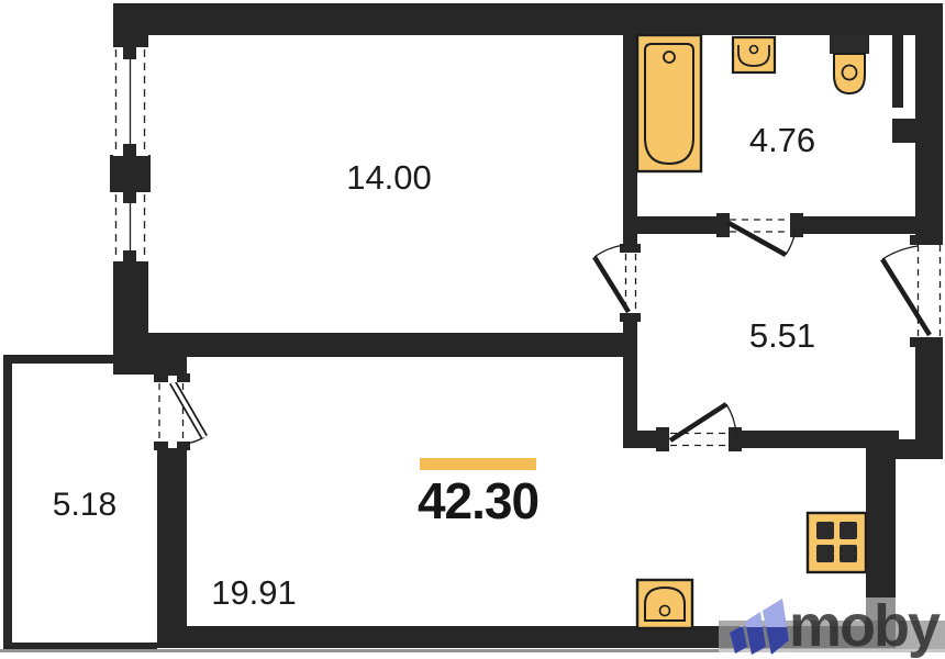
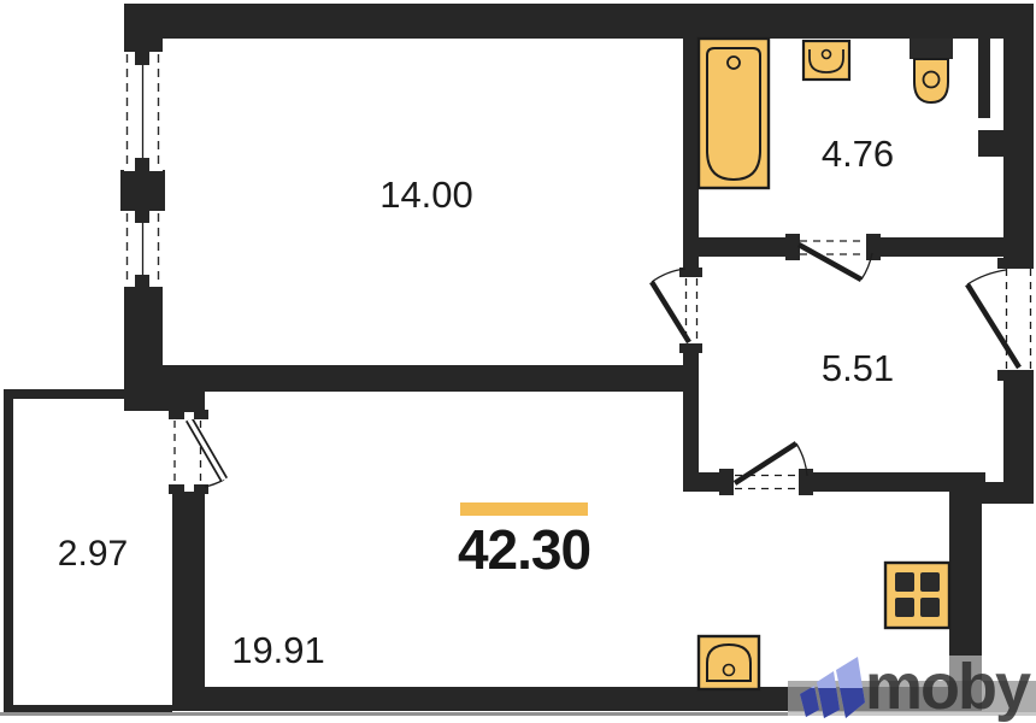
  14.00
  4.76
  5.51
- 5.18
+ 2.97
  19.91
  42.30
  moby
